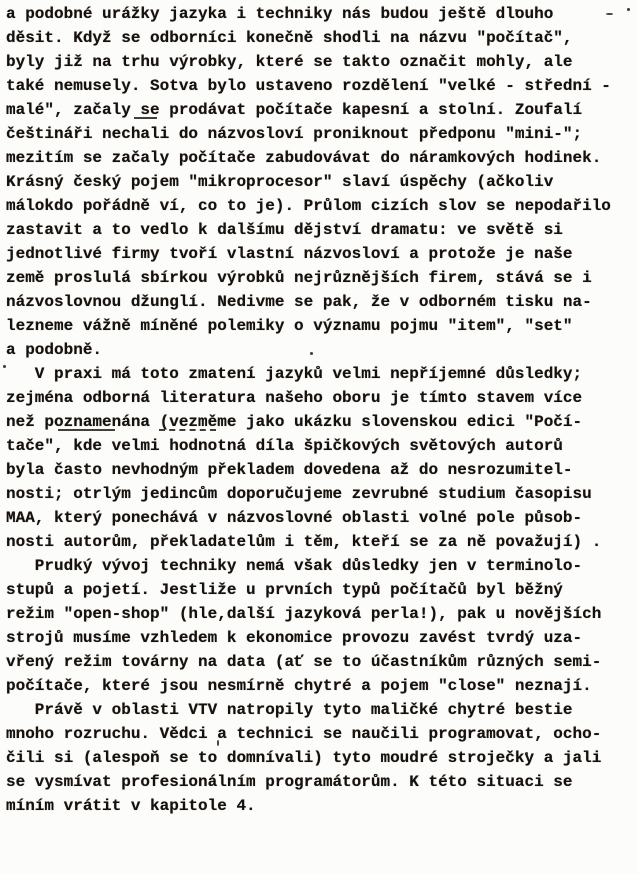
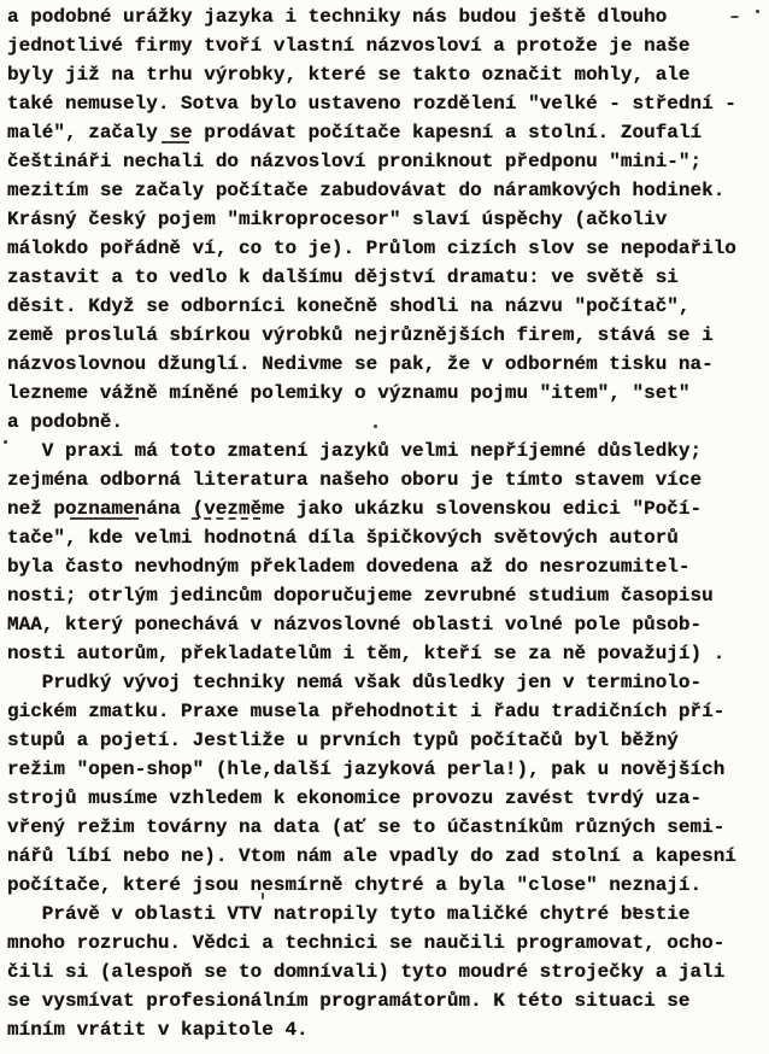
  a podobné urážky jazyka i techniky nás budou ještě dlouho
- děsit. Když se odborníci konečně shodli na názvu "počítač",
+ jednotlivé firmy tvoří vlastní názvosloví a protože je naše
  byly již na trhu výrobky, které se takto označit mohly, ale
  také nemusely. Sotva bylo ustaveno rozdělení "velké - střední -
  malé", začaly se prodávat počítače kapesní a stolní. Zoufalí
  češtináři nechali do názvosloví proniknout předponu "mini-";
  mezitím se začaly počítače zabudovávat do náramkových hodinek.
  Krásný český pojem "mikroprocesor" slaví úspěchy (ačkoliv
  málokdo pořádně ví, co to je). Průlom cizích slov se nepodařilo
  zastavit a to vedlo k dalšímu dějství dramatu: ve světě si
- jednotlivé firmy tvoří vlastní názvosloví a protože je naše
+ děsit. Když se odborníci konečně shodli na názvu "počítač",
  země proslulá sbírkou výrobků nejrůznějších firem, stává se i
  názvoslovnou džunglí. Nedivme se pak, že v odborném tisku na-
  lezneme vážně míněné polemiky o významu pojmu "item", "set"
  a podobně.
  V praxi má toto zmatení jazyků velmi nepříjemné důsledky;
  zejména odborná literatura našeho oboru je tímto stavem více
  než poznamenána (vezměme jako ukázku slovenskou edici "Počí-
  tače", kde velmi hodnotná díla špičkových světových autorů
  byla často nevhodným překladem dovedena až do nesrozumitel-
  nosti; otrlým jedincům doporučujeme zevrubné studium časopisu
  MAA, který ponechává v názvoslovné oblasti volné pole působ-
  nosti autorům, překladatelům i těm, kteří se za ně považují) .
  Prudký vývoj techniky nemá však důsledky jen v terminolo-
+ gickém zmatku. Praxe musela přehodnotit i řadu tradičních pří-
  stupů a pojetí. Jestliže u prvních typů počítačů byl běžný
  režim "open-shop" (hle,další jazyková perla!), pak u novějších
  strojů musíme vzhledem k ekonomice provozu zavést tvrdý uza-
  vřený režim továrny na data (ať se to účastníkům různých semi-
+ nářů líbí nebo ne). Vtom nám ale vpadly do zad stolní a kapesní
- počítače, které jsou nesmírně chytré a pojem "close" neznají.
+ počítače, které jsou nesmírně chytré a byla "close" neznají.
  Právě v oblasti VTV natropily tyto maličké chytré bestie
  mnoho rozruchu. Vědci a technici se naučili programovat, ocho-
  čili si (alespoň se to domnívali) tyto moudré stroječky a jali
  se vysmívat profesionálním programátorům. K této situaci se
  míním vrátit v kapitole 4.
